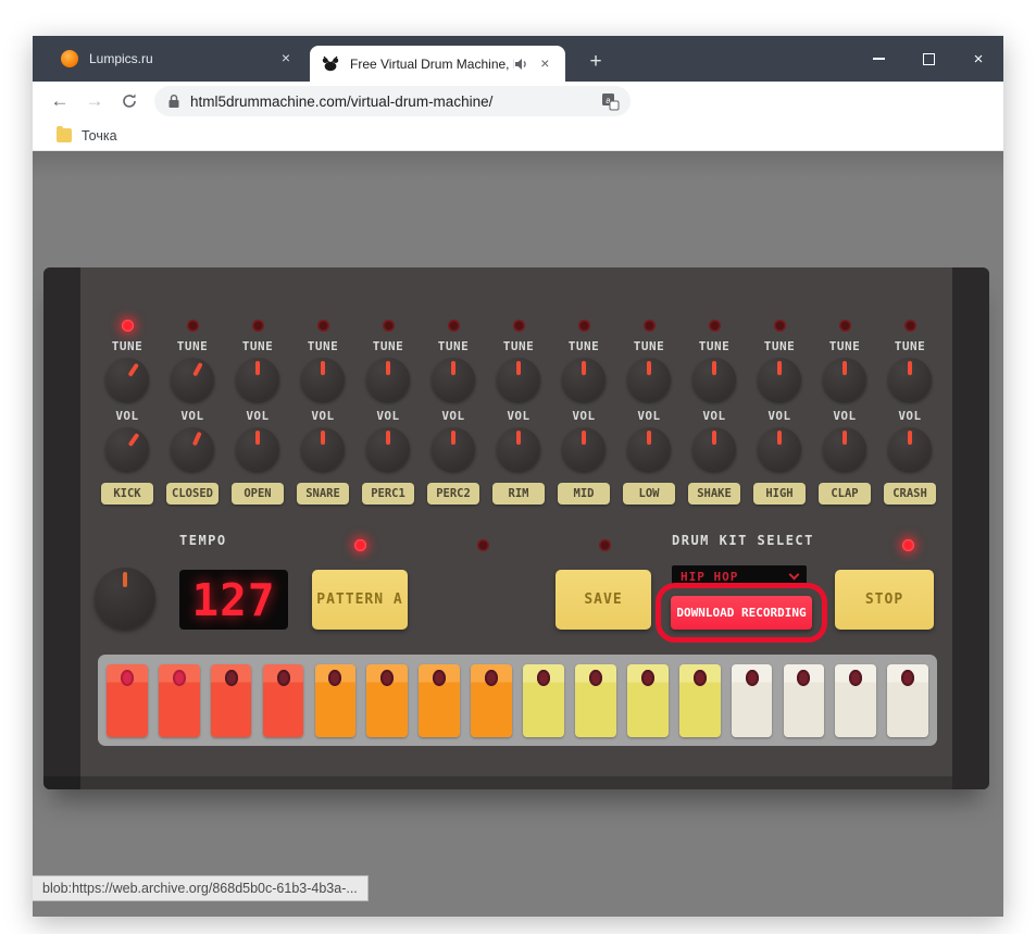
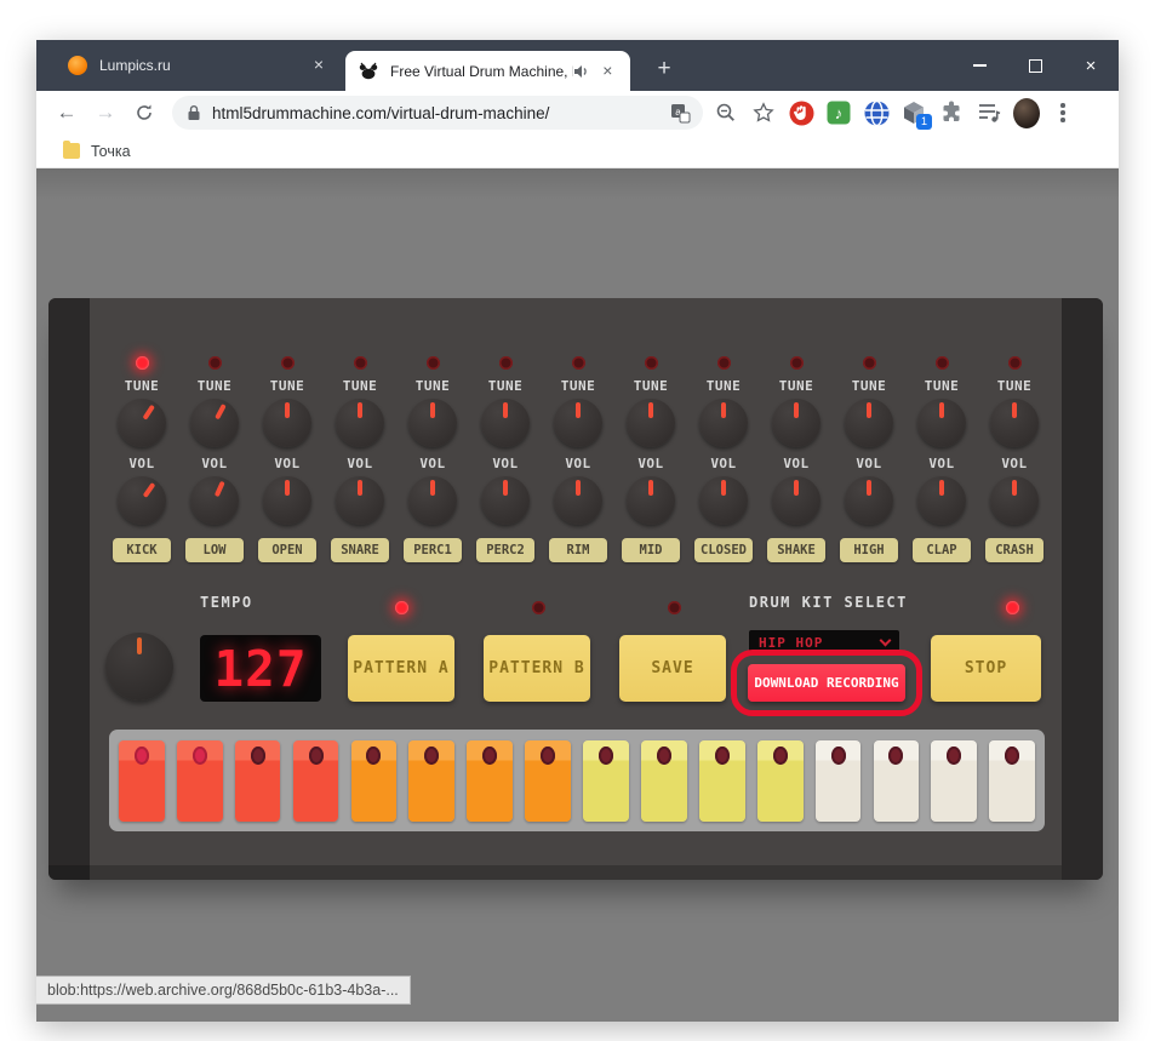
  Lumpics.ru
  ×
  Free Virtual Drum Machine,
  ×
  +
  ×
  ←
  →
  html5drummachine.com/virtual-drum-machine/
  a
+ ♪
+ 1
  Точка
  TUNE
  VOL
  KICK
  TUNE
  VOL
- CLOSED
+ LOW
  TUNE
  VOL
  OPEN
  TUNE
  VOL
  SNARE
  TUNE
  VOL
  PERC1
  TUNE
  VOL
  PERC2
  TUNE
  VOL
  RIM
  TUNE
  VOL
  MID
  TUNE
  VOL
- LOW
+ CLOSED
  TUNE
  VOL
  SHAKE
  TUNE
  VOL
  HIGH
  TUNE
  VOL
  CLAP
  TUNE
  VOL
  CRASH
  TEMPO
  127
  PATTERN A
+ PATTERN B
  SAVE
  DRUM KIT SELECT
  HIP HOP
  DOWNLOAD RECORDING
  STOP
  blob:https://web.archive.org/868d5b0c-61b3-4b3a-...
